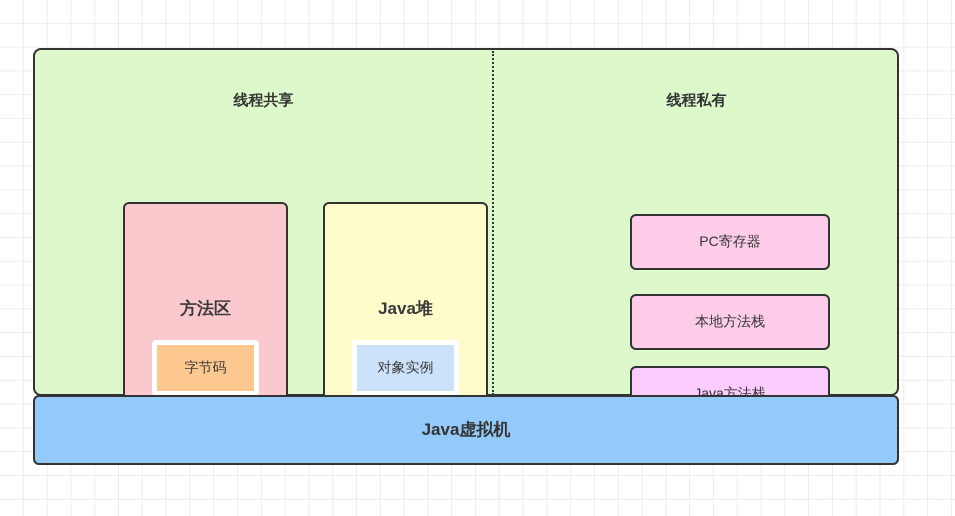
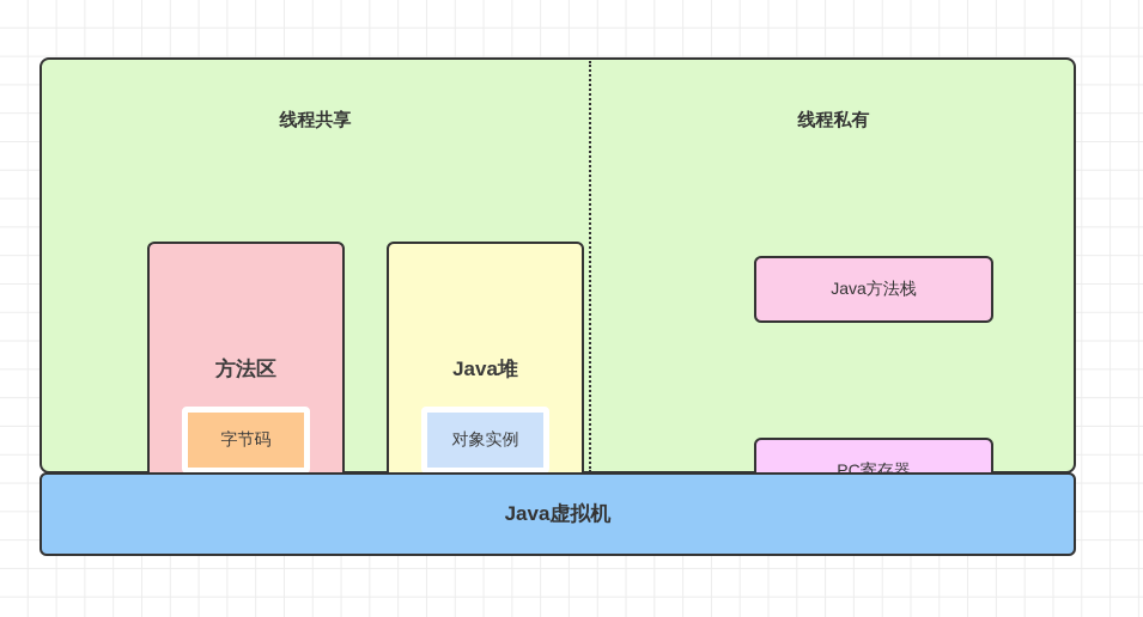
  线程共享
  线程私有
  方法区
  字节码
  Java堆
  对象实例
- PC寄存器
+ Java方法栈
- 本地方法栈
- Java方法栈
+ PC寄存器
  Java虚拟机
